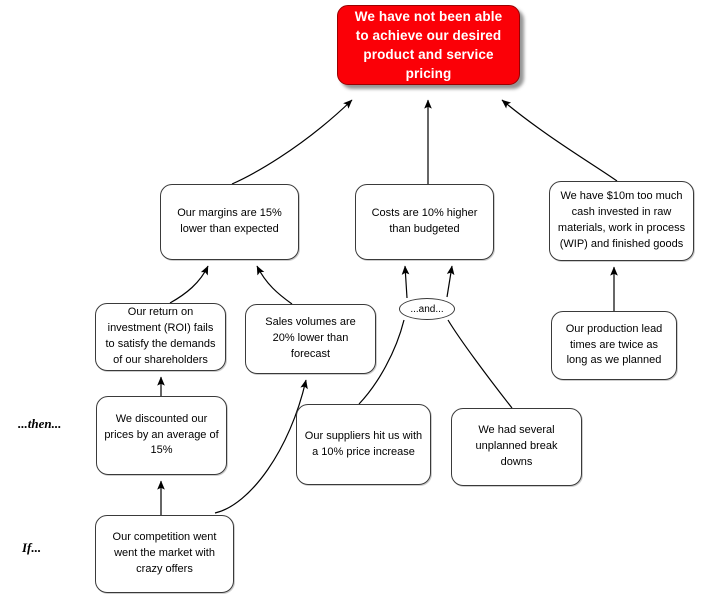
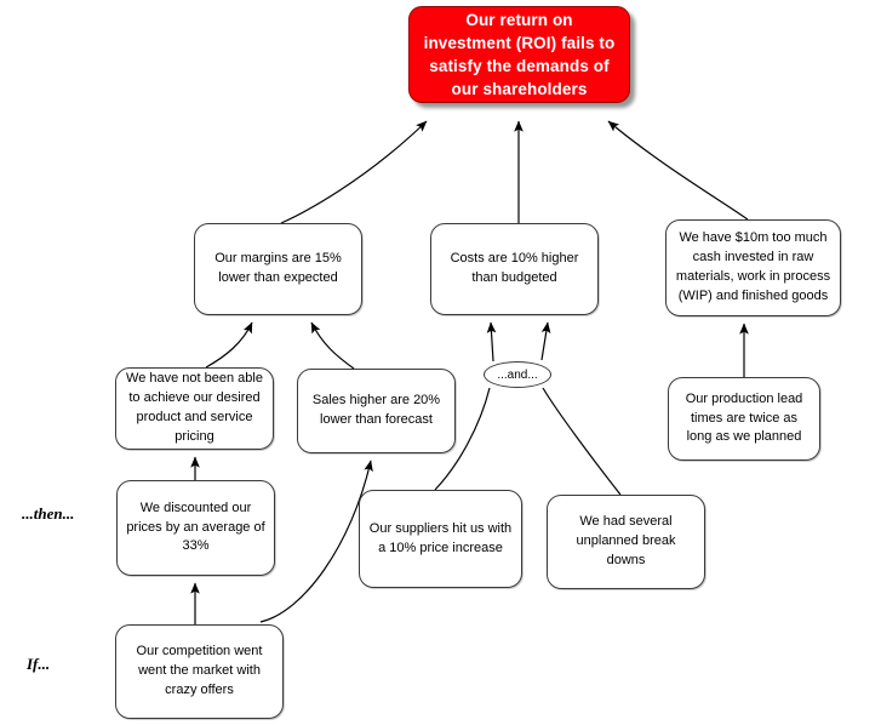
- We have not been able to achieve our desired product and service pricing
+ Our return on investment (ROI) fails to satisfy the demands of our shareholders
  Our margins are 15% lower than expected
  Costs are 10% higher than budgeted
  We have $10m too much cash invested in raw materials, work in process (WIP) and finished goods
- Our return on investment (ROI) fails to satisfy the demands of our shareholders
+ We have not been able to achieve our desired product and service pricing
- Sales volumes are 20% lower than forecast
+ Sales higher are 20% lower than forecast
  Our production lead times are twice as long as we planned
  Our suppliers hit us with a 10% price increase
  We had several unplanned break downs
- We discounted our prices by an average of 15%
+ We discounted our prices by an average of 33%
  Our competition went went the market with crazy offers
  ...and...
  ...then...
  If...
